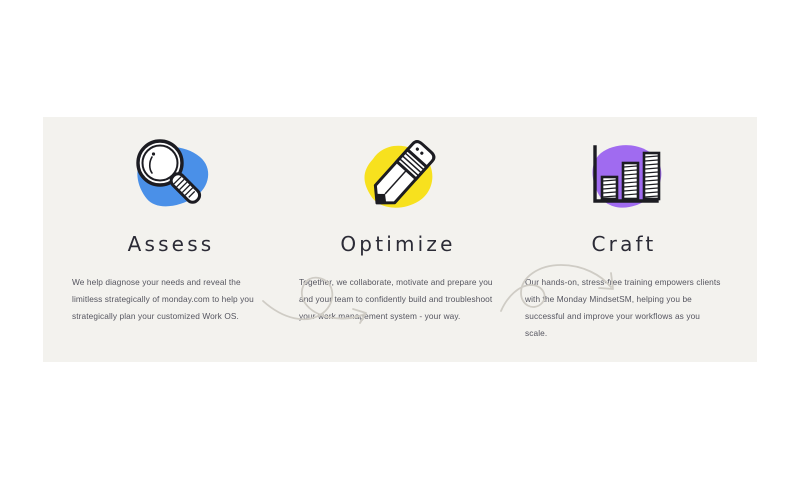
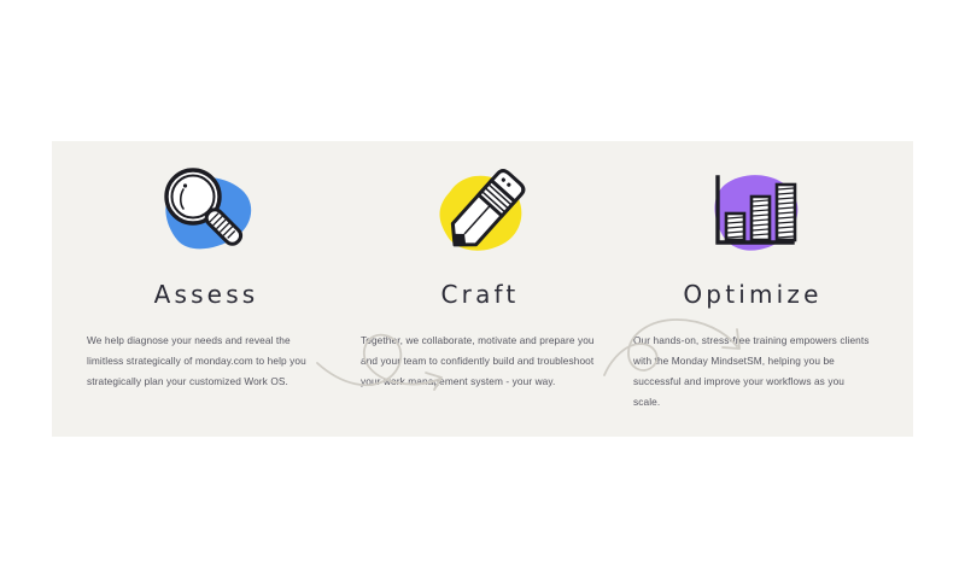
  Assess
  We help diagnose your needs and reveal the limitless strategically of monday.com to help you strategically plan your customized Work OS.
- Optimize
+ Craft
  Tgethr, we collaborate, motivate and prepare you and your team to confidently build and troubleshoot your wrk manement system - your way.
- Craft
+ Optimize
  Our hands-on, stressfree training empowers clients withhe Monday MindsetSM, helping you be successful and improve your workflows as you scale.
